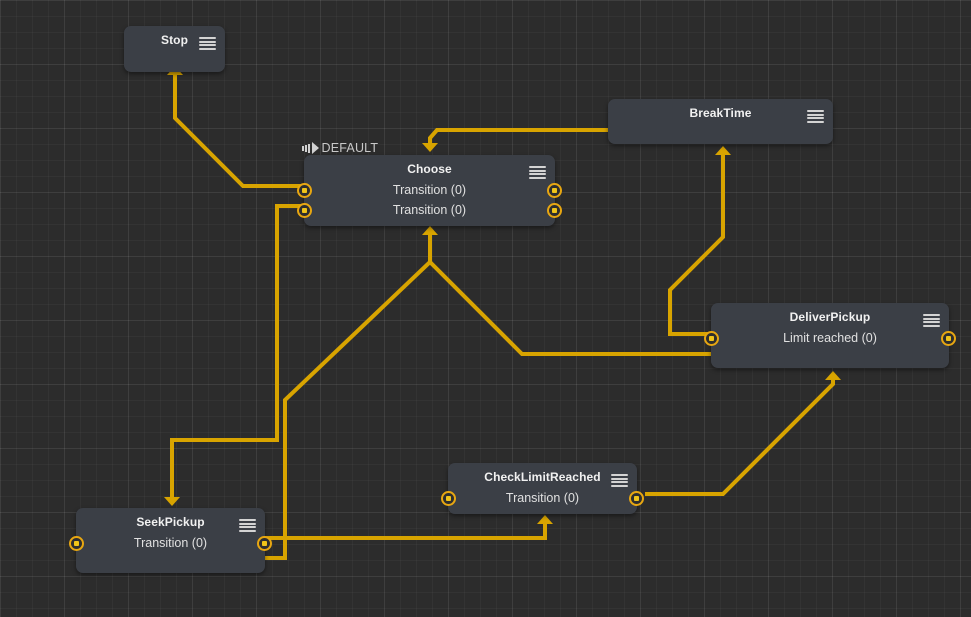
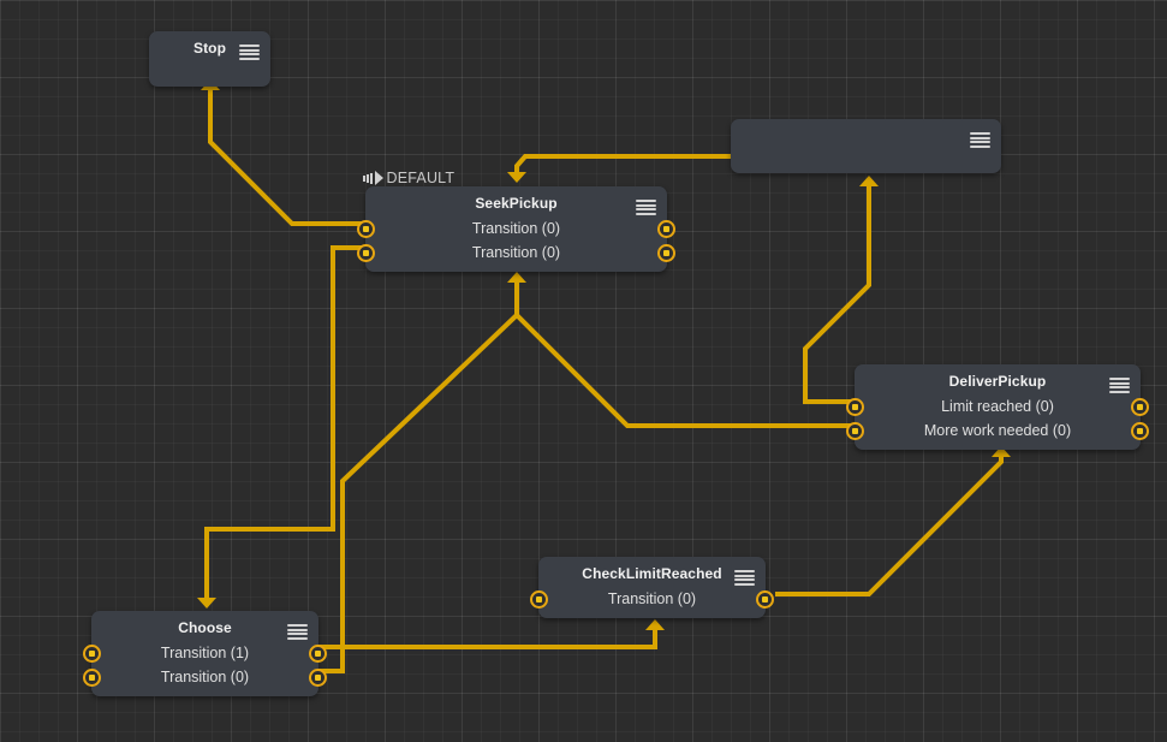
  Stop
- Choose
+ SeekPickup
  Transition (0)
  Transition (0)
- BreakTime
  DeliverPickup
  Limit reached (0)
+ More work needed (0)
  CheckLimitReached
  Transition (0)
- SeekPickup
+ Choose
+ Transition (1)
  Transition (0)
  DEFAULT
